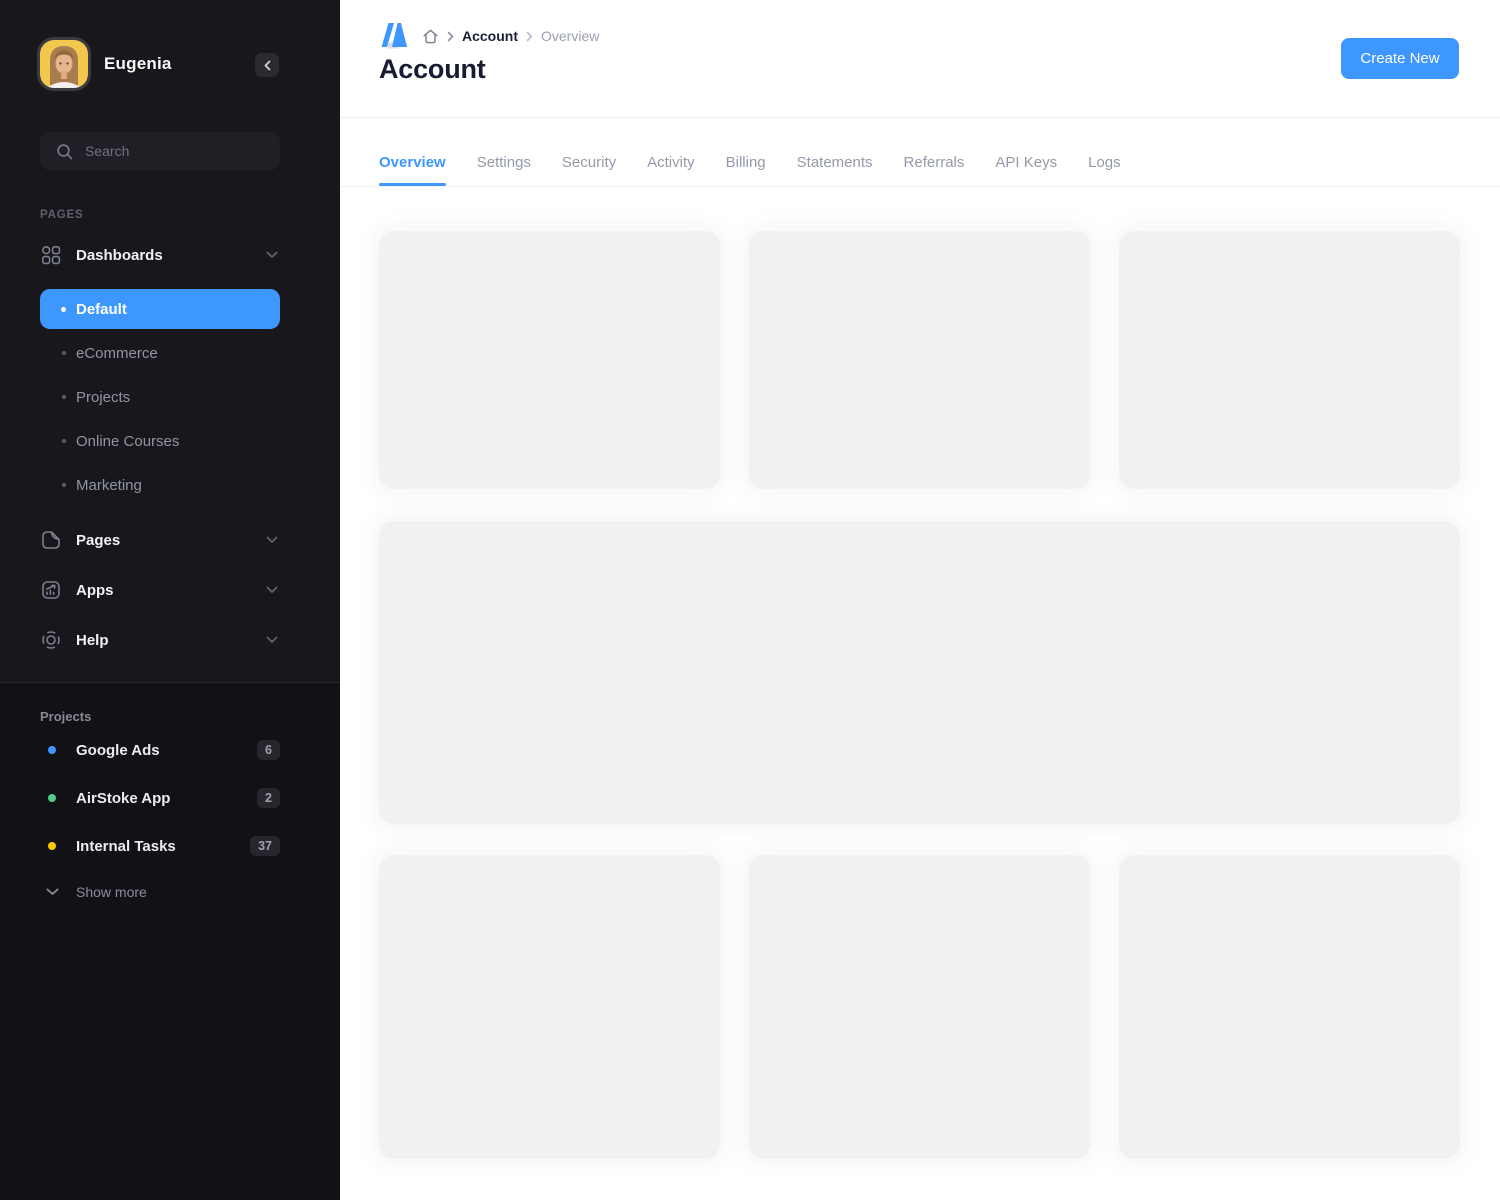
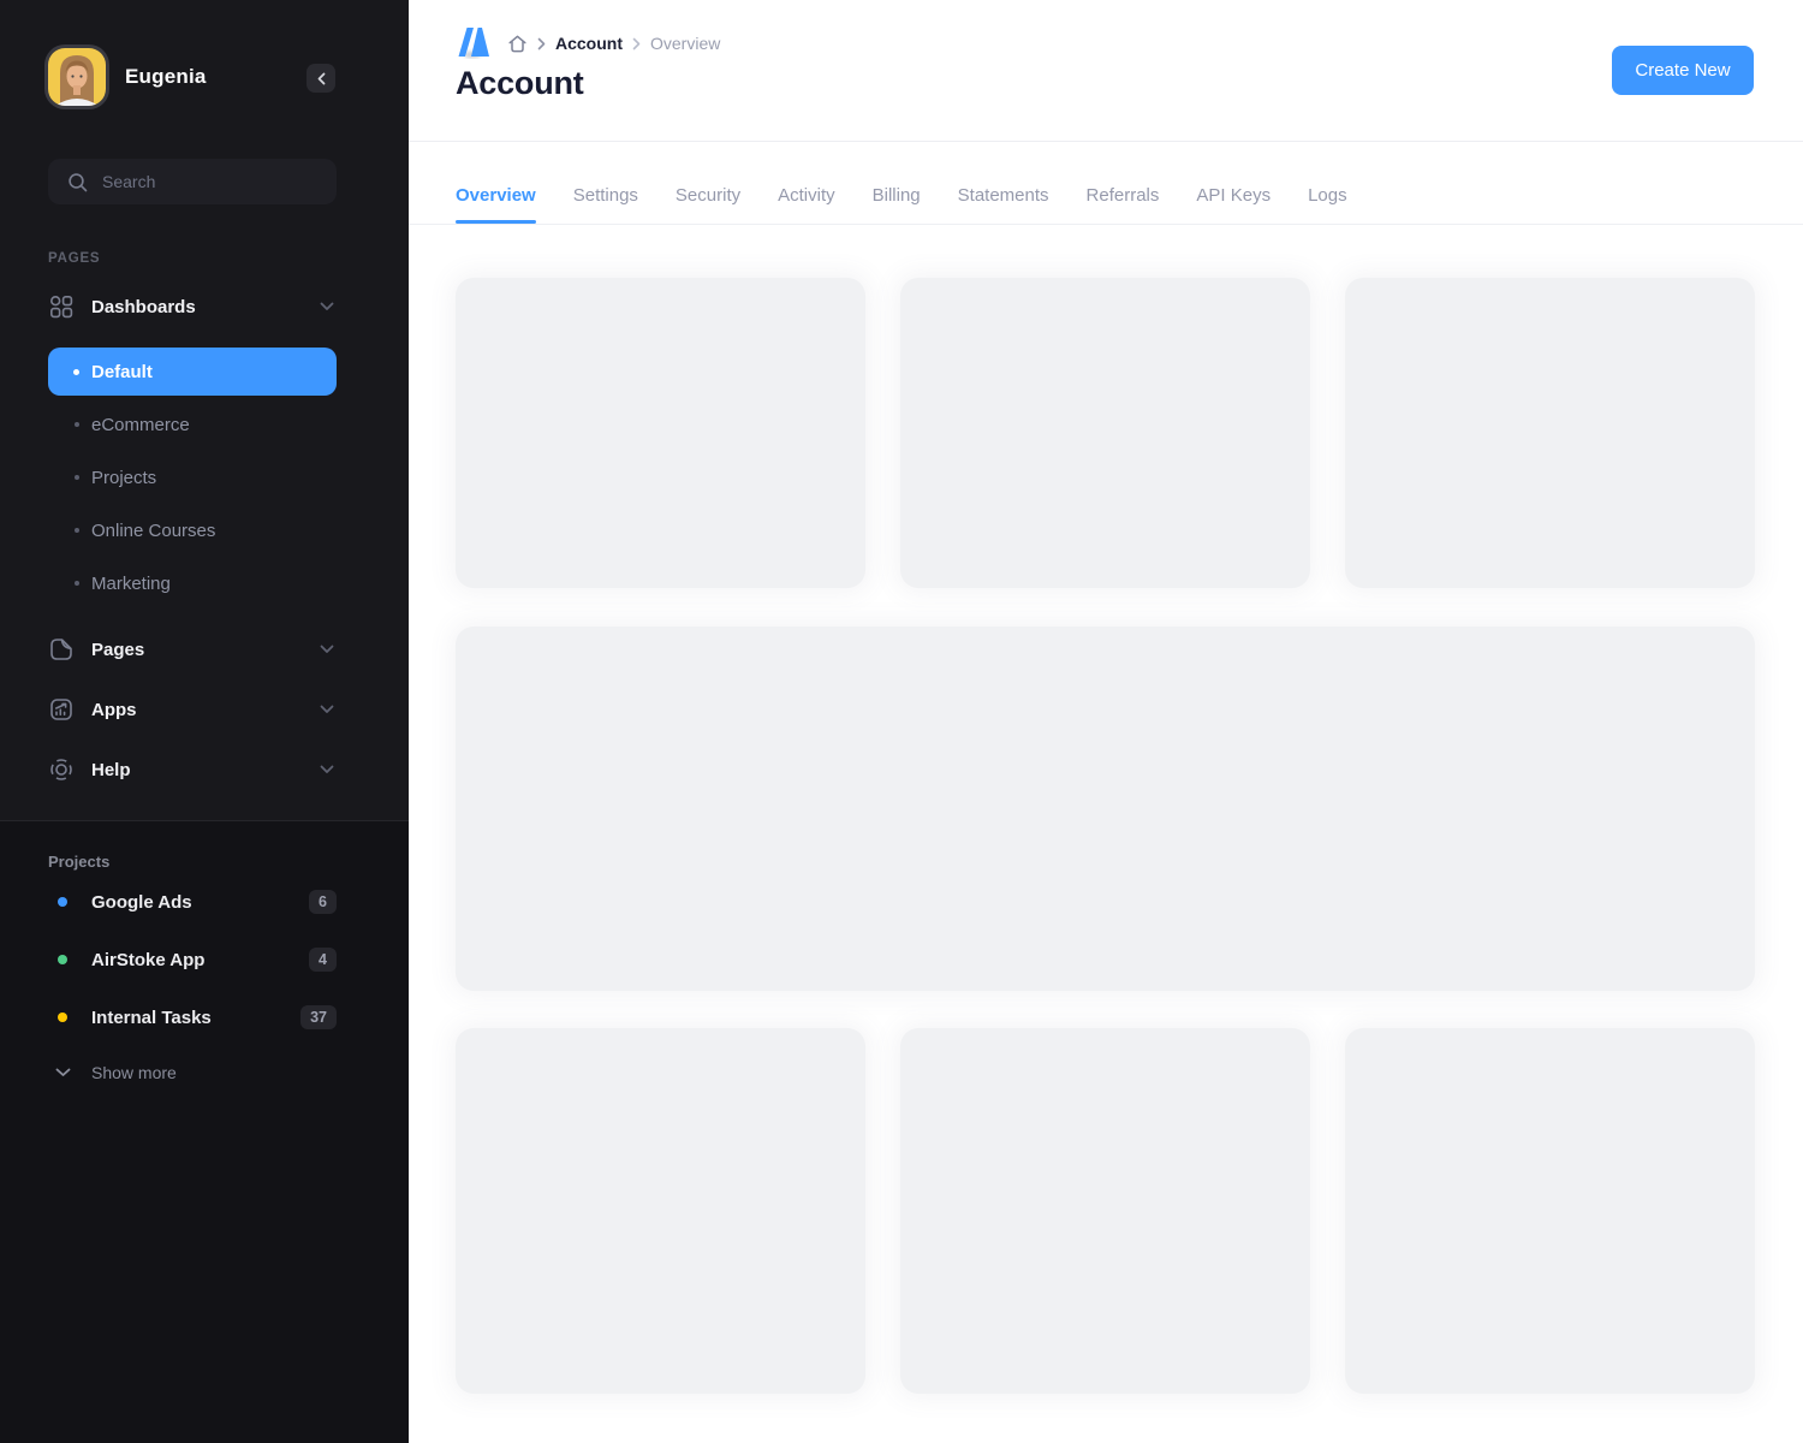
  Eugenia
  Search
  PAGES
  Dashboards
  Default
  eCommerce
  Projects
  Online Courses
  Marketing
  Pages
  Apps
  Help
  Projects
  Google Ads
  6
  AirStoke App
- 2
+ 4
  Internal Tasks
  37
  Show more
  Account
  Overview
  Account
  Create New
  Overview
  Settings
  Security
  Activity
  Billing
  Statements
  Referrals
  API Keys
  Logs
